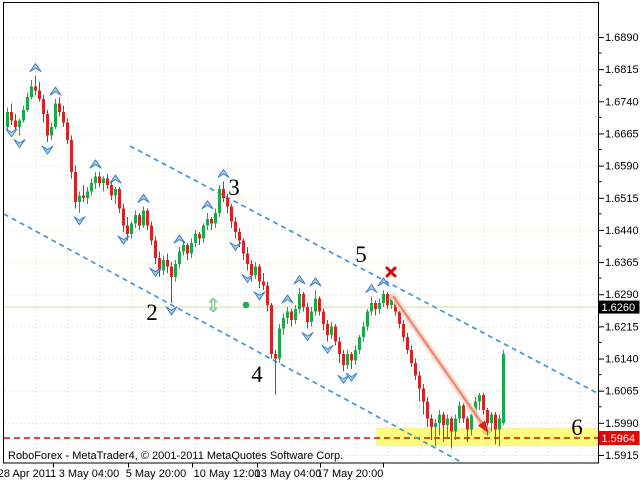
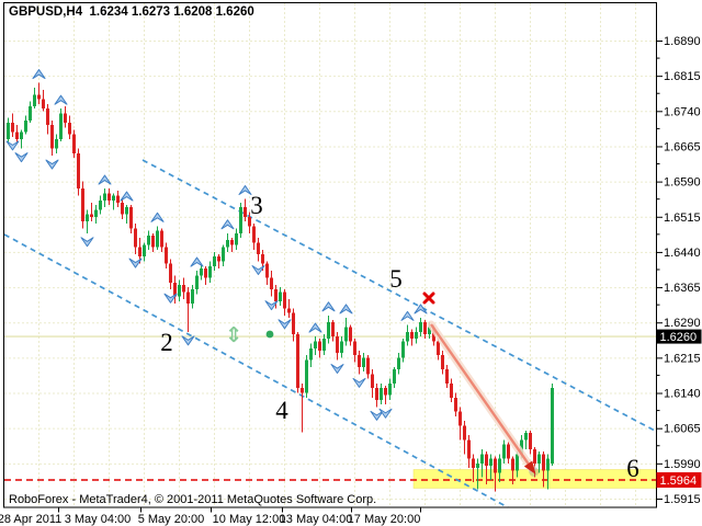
  2
  3
  4
  5
  6
  ⇕
  1.6890
  1.6815
  1.6740
  1.6665
  1.6590
  1.6515
  1.6440
  1.6365
  1.6290
  1.6215
  1.6140
  1.6065
  1.5990
  1.5915
  1.6260
  1.5964
  28 Apr 2011
  3 May 04:00
  5 May 20:00
  10 May 12:00
  13 May 04:00
  17 May 20:00
+ GBPUSD,H4 1.6234 1.6273 1.6208 1.6260
  RoboForex - MetaTrader4, © 2001-2011 MetaQuotes Software Corp.
